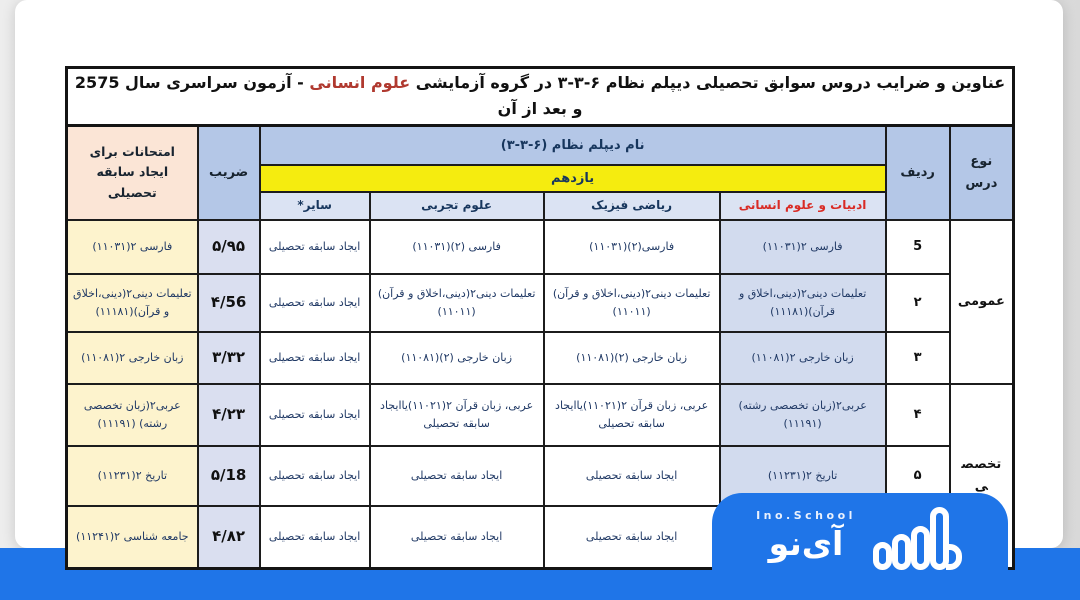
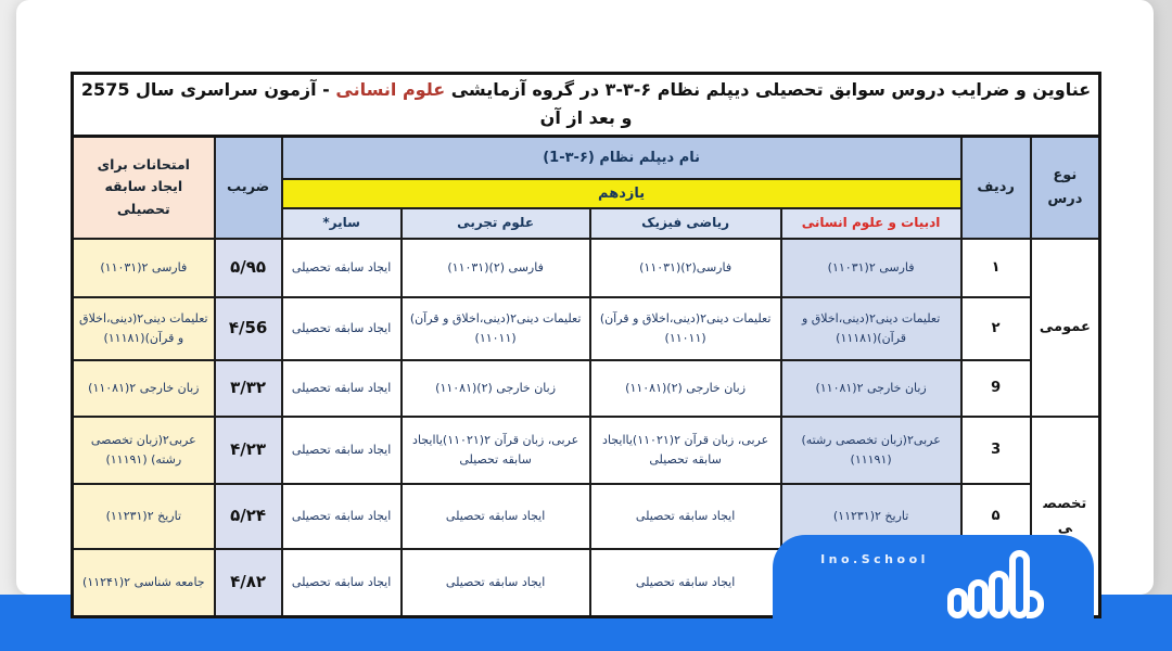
  عناوین و ضرایب دروس سوابق تحصیلی دیپلم نظام ۶-۳-۳ در گروه آزمایشی علوم انسانی - آزمون سراسری سال 2575 و بعد از آن
- نوع درس	ردیف	نام دیپلم نظام (۶-۳-۳)	ضریب	امتحانات برای ایجاد سابقه تحصیلی
+ نوع درس	ردیف	نام دیپلم نظام (۶-۳-1)	ضریب	امتحانات برای ایجاد سابقه تحصیلی
  یازدهم
  ادبیات و علوم انسانی	ریاضی فیزیک	علوم تجربی	سایر*
- عمومی	5	فارسی ۲(۱۱۰۳۱)	فارسی(۲)(۱۱۰۳۱)	فارسی (۲)(۱۱۰۳۱)	ایجاد سابقه تحصیلی	۵/۹۵	فارسی ۲(۱۱۰۳۱)
+ عمومی	۱	فارسی ۲(۱۱۰۳۱)	فارسی(۲)(۱۱۰۳۱)	فارسی (۲)(۱۱۰۳۱)	ایجاد سابقه تحصیلی	۵/۹۵	فارسی ۲(۱۱۰۳۱)
  ۲	تعلیمات دینی۲(دینی،اخلاق و قرآن)(۱۱۱۸۱)	تعلیمات دینی۲(دینی،اخلاق و قرآن)(۱۱۰۱۱)	تعلیمات دینی۲(دینی،اخلاق و قرآن)(۱۱۰۱۱)	ایجاد سابقه تحصیلی	۴/56	تعلیمات دینی۲(دینی،اخلاق و قرآن)(۱۱۱۸۱)
- ۳	زبان خارجی ۲(۱۱۰۸۱)	زبان خارجی (۲)(۱۱۰۸۱)	زبان خارجی (۲)(۱۱۰۸۱)	ایجاد سابقه تحصیلی	۳/۳۲	زبان خارجی ۲(۱۱۰۸۱)
+ 9	زبان خارجی ۲(۱۱۰۸۱)	زبان خارجی (۲)(۱۱۰۸۱)	زبان خارجی (۲)(۱۱۰۸۱)	ایجاد سابقه تحصیلی	۳/۳۲	زبان خارجی ۲(۱۱۰۸۱)
- تخصصی	۴	عربی۲(زبان تخصصی رشته)(۱۱۱۹۱)	عربی، زبان قرآن ۲(۱۱۰۲۱)یاایجاد سابقه تحصیلی	عربی، زبان قرآن ۲(۱۱۰۲۱)یاایجاد سابقه تحصیلی	ایجاد سابقه تحصیلی	۴/۲۳	عربی۲(زبان تخصصی رشته) (۱۱۱۹۱)
+ تخصصی	3	عربی۲(زبان تخصصی رشته)(۱۱۱۹۱)	عربی، زبان قرآن ۲(۱۱۰۲۱)یاایجاد سابقه تحصیلی	عربی، زبان قرآن ۲(۱۱۰۲۱)یاایجاد سابقه تحصیلی	ایجاد سابقه تحصیلی	۴/۲۳	عربی۲(زبان تخصصی رشته) (۱۱۱۹۱)
- ۵	تاریخ ۲(۱۱۲۳۱)	ایجاد سابقه تحصیلی	ایجاد سابقه تحصیلی	ایجاد سابقه تحصیلی	۵/18	تاریخ ۲(۱۱۲۳۱)
+ ۵	تاریخ ۲(۱۱۲۳۱)	ایجاد سابقه تحصیلی	ایجاد سابقه تحصیلی	ایجاد سابقه تحصیلی	۵/۲۴	تاریخ ۲(۱۱۲۳۱)
  		ایجاد سابقه تحصیلی	ایجاد سابقه تحصیلی	ایجاد سابقه تحصیلی	۴/۸۲	جامعه شناسی ۲(۱۱۲۴۱)
  Ino.School
- آی‌نو
